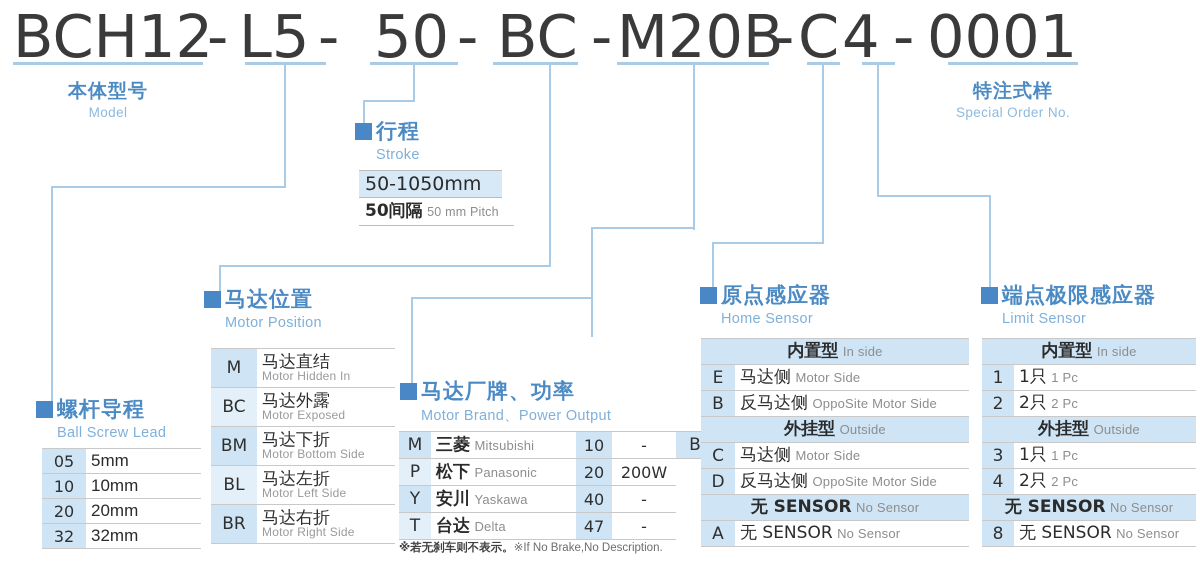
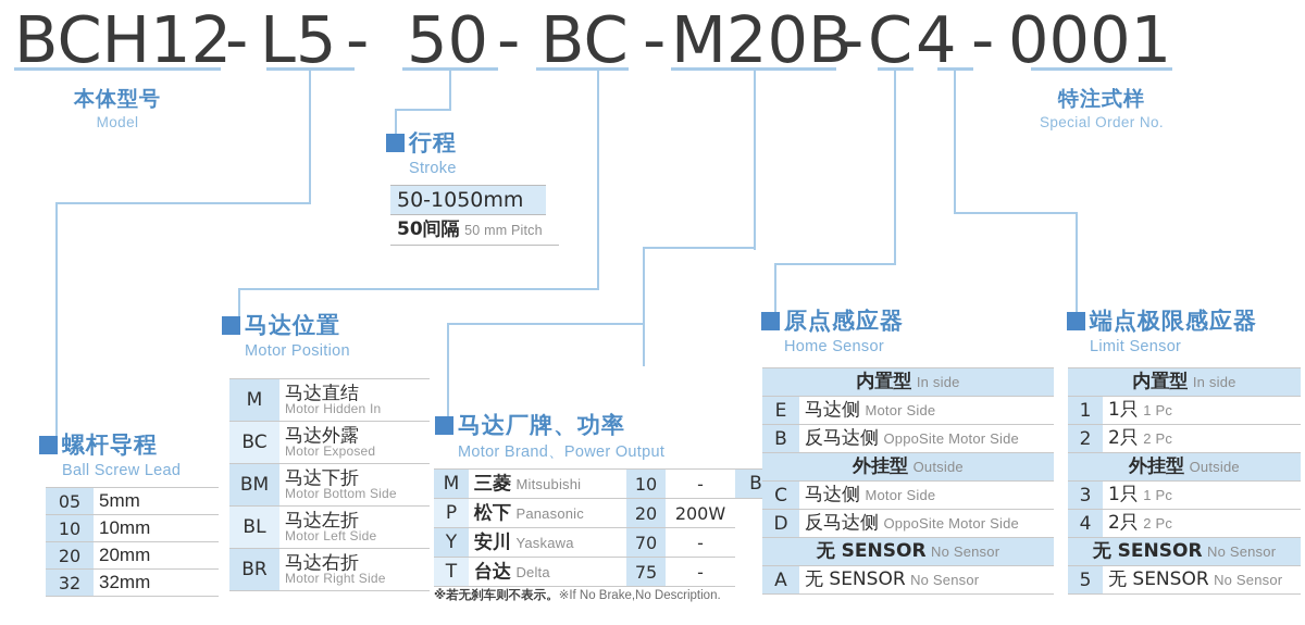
  BCH12
  -
  L5
  -
  50
  -
  BC
  -
  M20B
  -
  C
  4
  -
  0001
  本体型号
  Model
  特注式样
  Special Order No.
  行程
  Stroke
  50-1050mm
  50间隔 50 mm Pitch
  螺杆导程
  Ball Screw Lead
  05	5mm
  10	10mm
  20	20mm
  32	32mm
  马达位置
  Motor Position
  M	马达直结Motor Hidden In
  BC	马达外露Motor Exposed
  BM	马达下折Motor Bottom Side
  BL	马达左折Motor Left Side
  BR	马达右折Motor Right Side
  马达厂牌、功率
  Motor Brand、Power Output
  M	三菱 Mitsubishi	10	-	B
  P	松下 Panasonic	20	200W
- Y	安川 Yaskawa	40	-
+ Y	安川 Yaskawa	70	-
- T	台达 Delta	47	-
+ T	台达 Delta	75	-
  ※若无刹车则不表示。※If No Brake,No Description.
  原点感应器
  Home Sensor
  内置型 In side
  E	马达侧 Motor Side
  B	反马达侧 OppoSite Motor Side
  外挂型 Outside
  C	马达侧 Motor Side
  D	反马达侧 OppoSite Motor Side
  无 SENSOR No Sensor
  A	无 SENSOR No Sensor
  端点极限感应器
  Limit Sensor
  内置型 In side
  1	1只 1 Pc
  2	2只 2 Pc
  外挂型 Outside
  3	1只 1 Pc
  4	2只 2 Pc
  无 SENSOR No Sensor
- 8	无 SENSOR No Sensor
+ 5	无 SENSOR No Sensor
